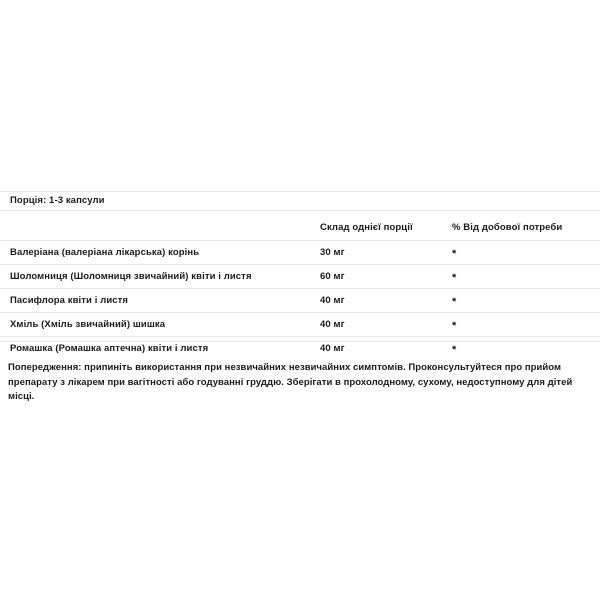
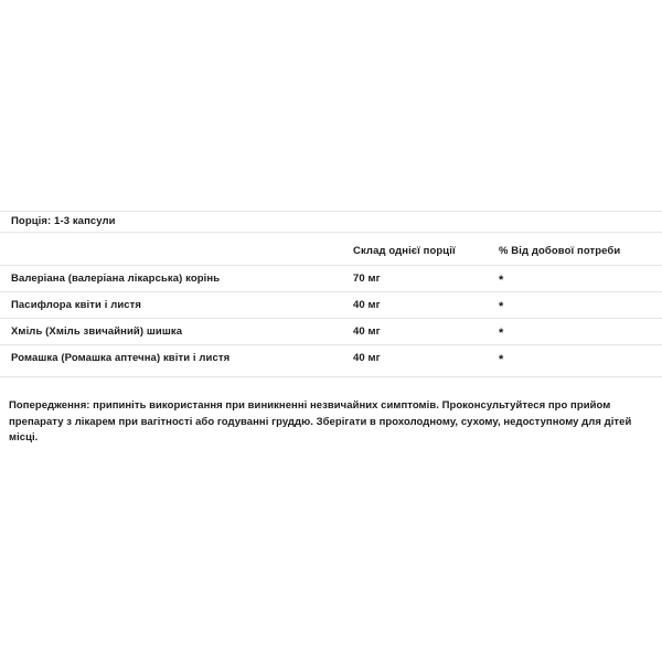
  Порція: 1-3 капсули
  	Склад однієї порції	% Від добової потреби
- Валеріана (валеріана лікарська) корінь	30 мг	*
+ Валеріана (валеріана лікарська) корінь	70 мг	*
- Шоломниця (Шоломниця звичайний) квіти і листя	60 мг	*
  Пасифлора квіти і листя	40 мг	*
  Хміль (Хміль звичайний) шишка	40 мг	*
  Ромашка (Ромашка аптечна) квіти і листя	40 мг	*
- Попередження: припиніть використання при незвичайних незвичайних симптомів. Проконсультуйтеся про прийом препарату з лікарем при вагітності або годуванні груддю. Зберігати в прохолодному, сухому, недоступному для дітей місці.
+ Попередження: припиніть використання при виникненні незвичайних симптомів. Проконсультуйтеся про прийом препарату з лікарем при вагітності або годуванні груддю. Зберігати в прохолодному, сухому, недоступному для дітей місці.
